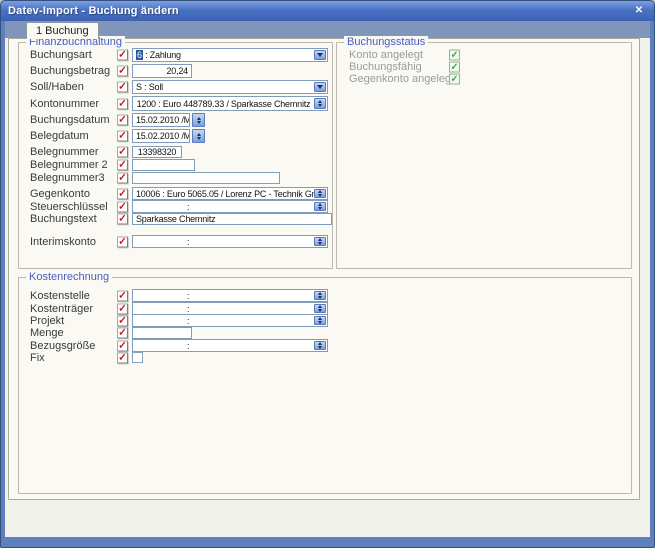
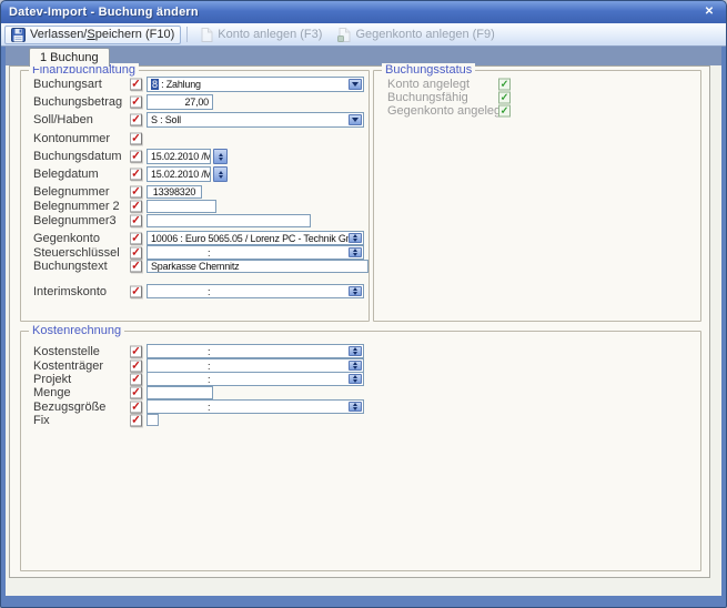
  Datev-Import - Buchung ändern
  ✕
+ Verlassen/Speichern (F10)
+ Konto anlegen (F3)
+ Gegenkonto anlegen (F9)
  1 Buchung
  Finanzbuchhaltung
  Buchungsart
  ✓
- 6 : Zahlung
+ 8 : Zahlung
  Buchungsbetrag
  ✓
- 20,24
+ 27,00
  Soll/Haben
  ✓
  S : Soll
  Kontonummer
  ✓
- 1200 : Euro 448789.33 / Sparkasse Chemnitz
  Buchungsdatum
  ✓
  15.02.2010 /M
  Belegdatum
  ✓
  15.02.2010 /M
  Belegnummer
  ✓
  13398320
  Belegnummer 2
  ✓
  Belegnummer3
  ✓
  Gegenkonto
  ✓
  10006 : Euro 5065.05 / Lorenz PC - Technik G
  Steuerschlüssel
  ✓
  :
  Buchungstext
  ✓
  Sparkasse Chemnitz
  Interimskonto
  ✓
  :
  Buchungsstatus
  Konto angelegt
  ✓
  Buchungsfähig
  ✓
  Gegenkonto angele
  ✓
  Kostenrechnung
  Kostenstelle
  ✓
  :
  Kostenträger
  ✓
  :
  Projekt
  ✓
  :
  Menge
  ✓
  Bezugsgröße
  ✓
  :
  Fix
  ✓
